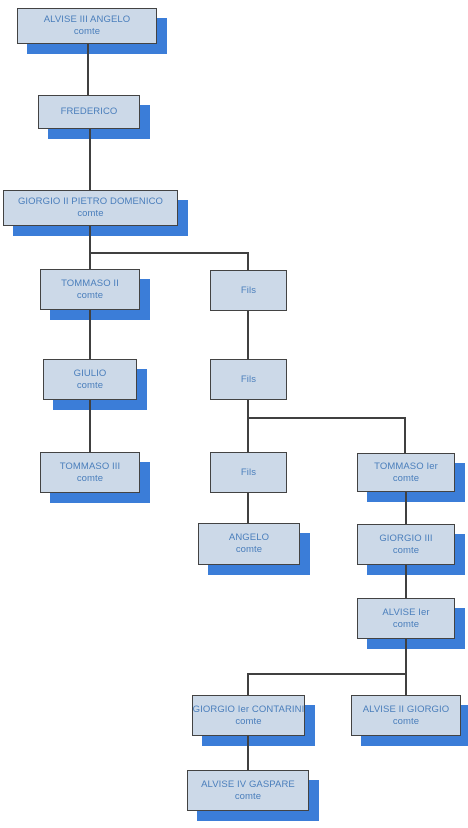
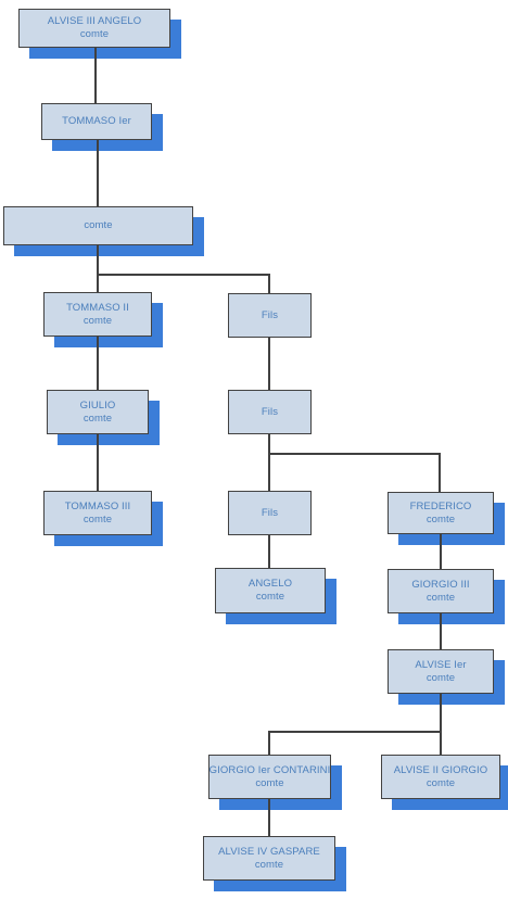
  ALVISE III ANGELO
  comte
- FREDERICO
+ TOMMASO Ier
- GIORGIO II PIETRO DOMENICO
  comte
  TOMMASO II
  comte
  Fils
  GIULIO
  comte
  Fils
  TOMMASO III
  comte
  Fils
- TOMMASO Ier
+ FREDERICO
  comte
  ANGELO
  comte
  GIORGIO III
  comte
  ALVISE Ier
  comte
  GIORGIO Ier CONTARINI
  comte
  ALVISE II GIORGIO
  comte
  ALVISE IV GASPARE
  comte
